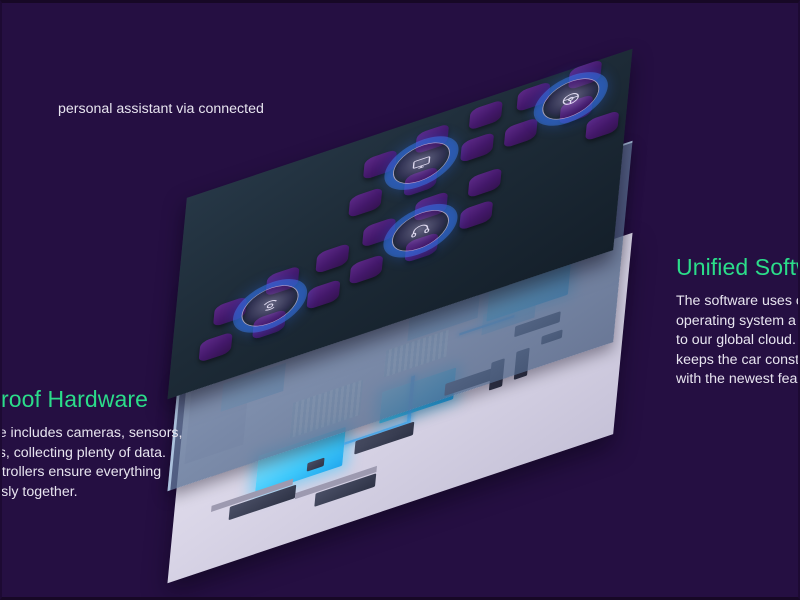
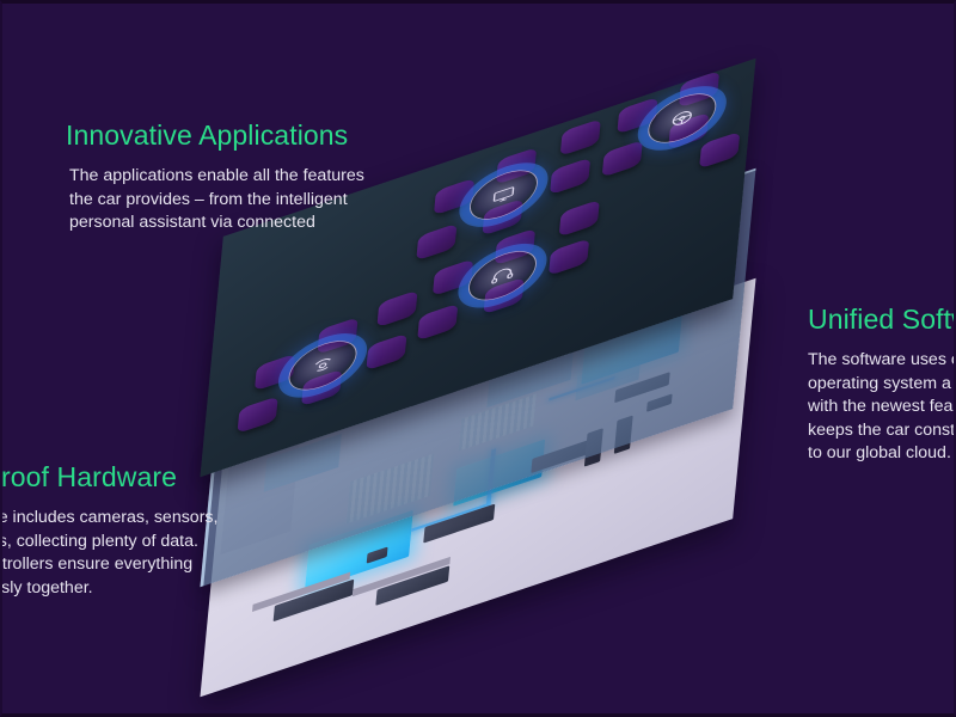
+ Innovative Applications
+ The applications enable all the features
+ the car provides – from the intelligent
  personal assistant via connected
  Unified Soft
  The software uses
  operating system a
- to our global cloud.
+ with the newest fea
  keeps the car const
- with the newest fea
+ to our global cloud.
  roof Hardware
  e includes cameras, sensors,
  s, collecting plenty of data.
  trollers ensure everything
  sly together.
